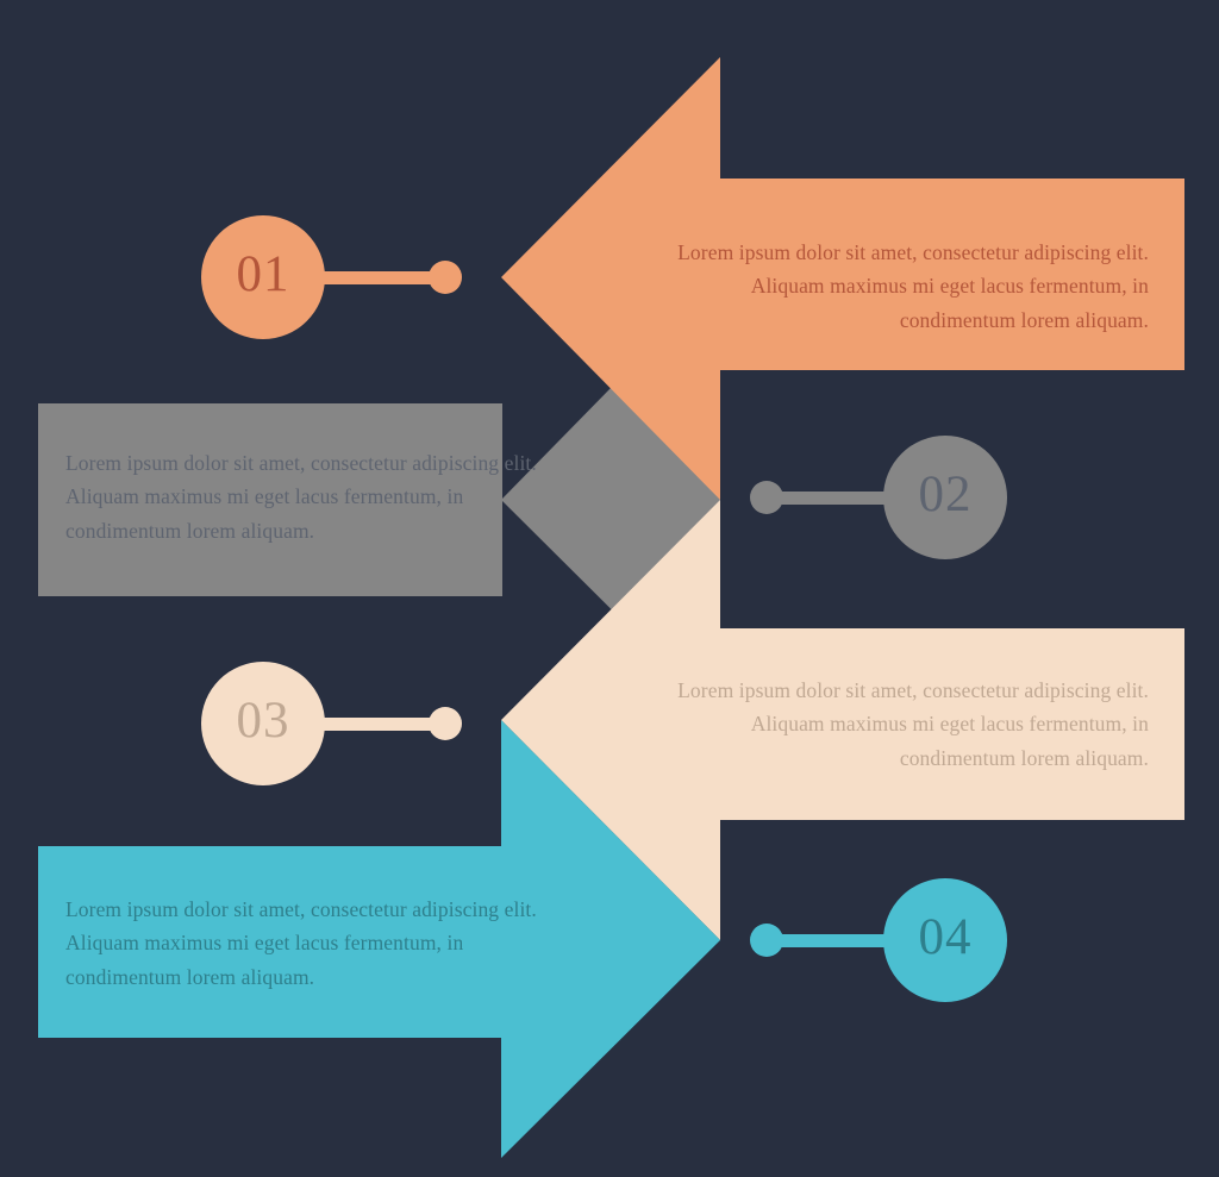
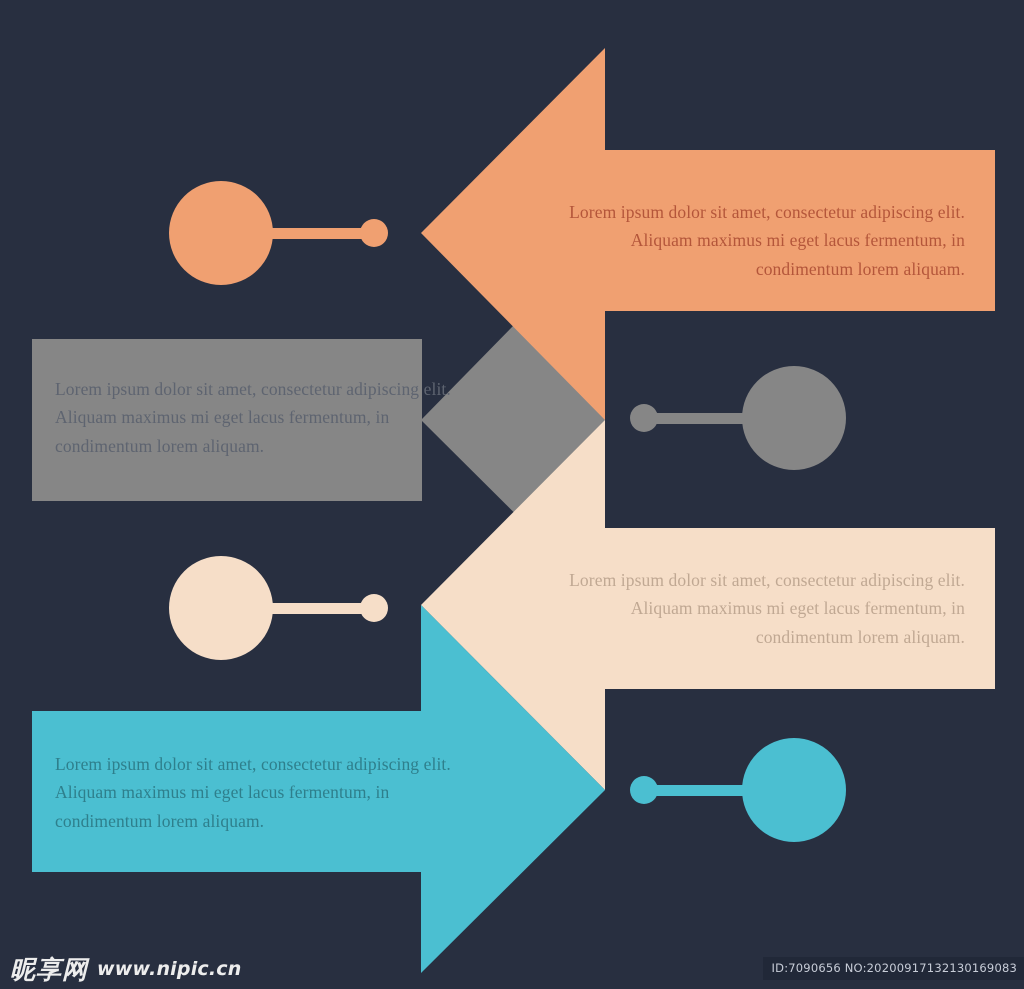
- 01
- 02
- 03
- 04
  Lorem ipsum dolor sit amet, consectetur adipiscing elit. Aliquam maximus mi eget lacus fermentum, in condimentum lorem aliquam.
  Lorem ipsum dolor sit amet, consectetur adipiscing elit. Aliquam maximus mi eget lacus fermentum, in condimentum lorem aliquam.
  Lorem ipsum dolor sit amet, consectetur adipiscing elit. Aliquam maximus mi eget lacus fermentum, in condimentum lorem aliquam.
  Lorem ipsum dolor sit amet, consectetur adipiscing elit. Aliquam maximus mi eget lacus fermentum, in condimentum lorem aliquam.
+ 昵享网
+ www.nipic.cn
+ ID:7090656 NO:20200917132130169083
